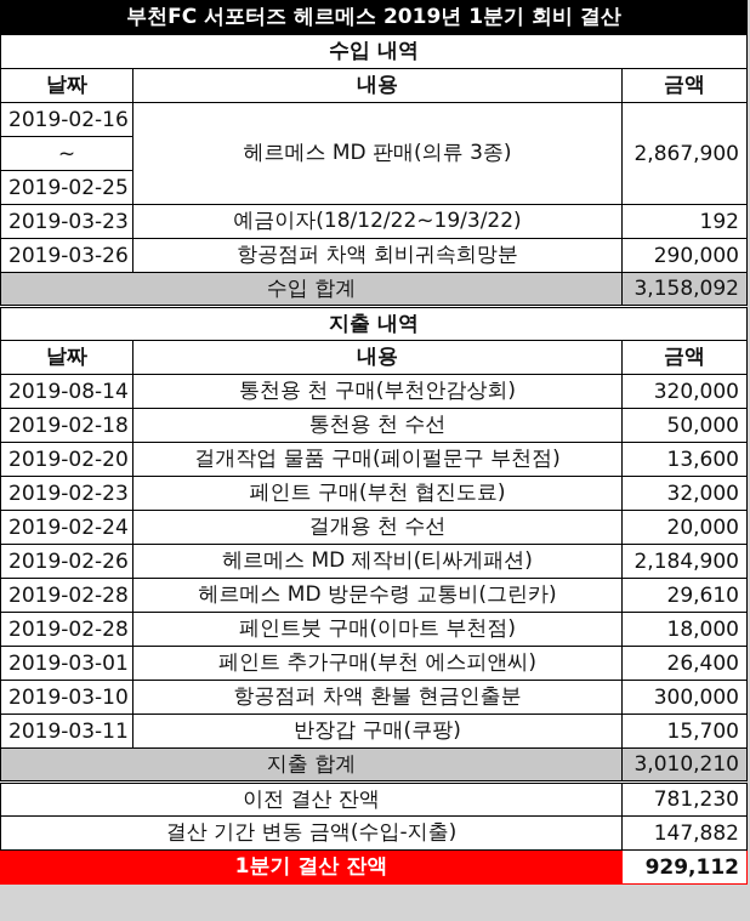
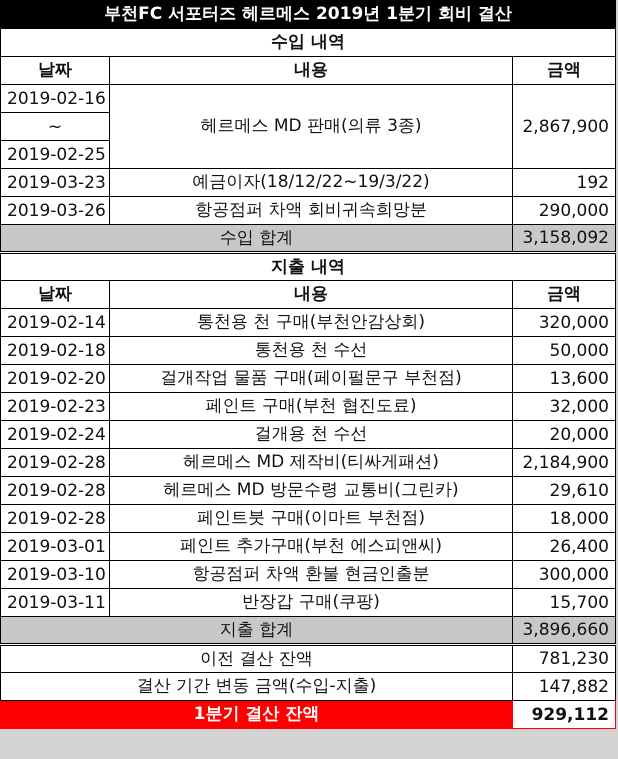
  부천FC 서포터즈 헤르메스 2019년 1분기 회비 결산
  수입 내역
  날짜	내용	금액
  2019-02-16	헤르메스 MD 판매(의류 3종)	2,867,900
  ~
  2019-02-25
  2019-03-23	예금이자(18/12/22~19/3/22)	192
  2019-03-26	항공점퍼 차액 회비귀속희망분	290,000
  수입 합계	3,158,092
  지출 내역
  날짜	내용	금액
- 2019-08-14	통천용 천 구매(부천안감상회)	320,000
+ 2019-02-14	통천용 천 구매(부천안감상회)	320,000
  2019-02-18	통천용 천 수선	50,000
  2019-02-20	걸개작업 물품 구매(페이펄문구 부천점)	13,600
  2019-02-23	페인트 구매(부천 협진도료)	32,000
  2019-02-24	걸개용 천 수선	20,000
- 2019-02-26	헤르메스 MD 제작비(티싸게패션)	2,184,900
+ 2019-02-28	헤르메스 MD 제작비(티싸게패션)	2,184,900
  2019-02-28	헤르메스 MD 방문수령 교통비(그린카)	29,610
  2019-02-28	페인트붓 구매(이마트 부천점)	18,000
  2019-03-01	페인트 추가구매(부천 에스피앤씨)	26,400
  2019-03-10	항공점퍼 차액 환불 현금인출분	300,000
  2019-03-11	반장갑 구매(쿠팡)	15,700
- 지출 합계	3,010,210
+ 지출 합계	3,896,660
  이전 결산 잔액	781,230
  결산 기간 변동 금액(수입-지출)	147,882
  1분기 결산 잔액	929,112
